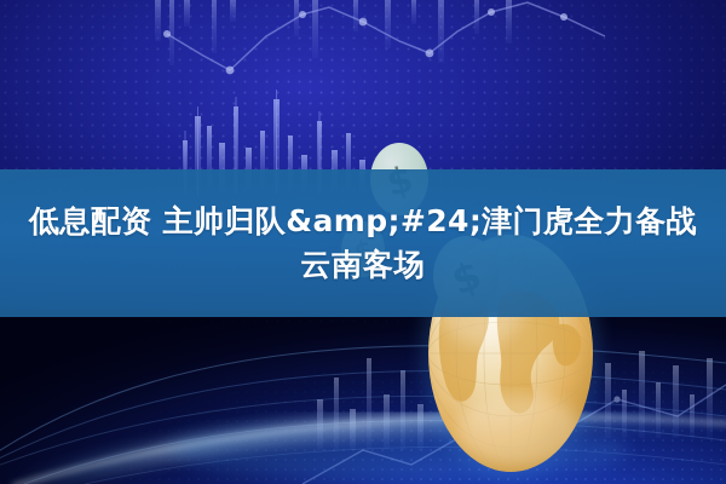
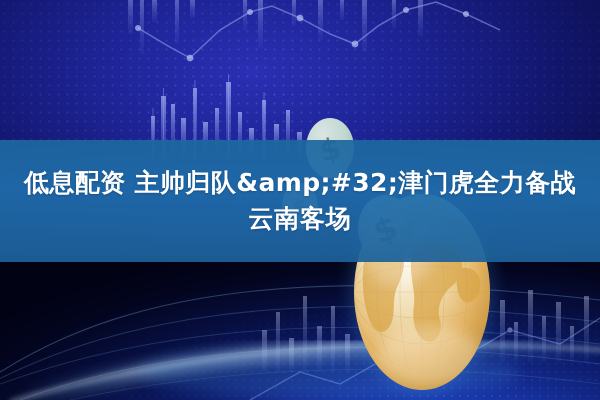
- 低息配资 主帅归队&amp;#24;津门虎全力备战
+ 低息配资 主帅归队&amp;#32;津门虎全力备战
  云南客场
